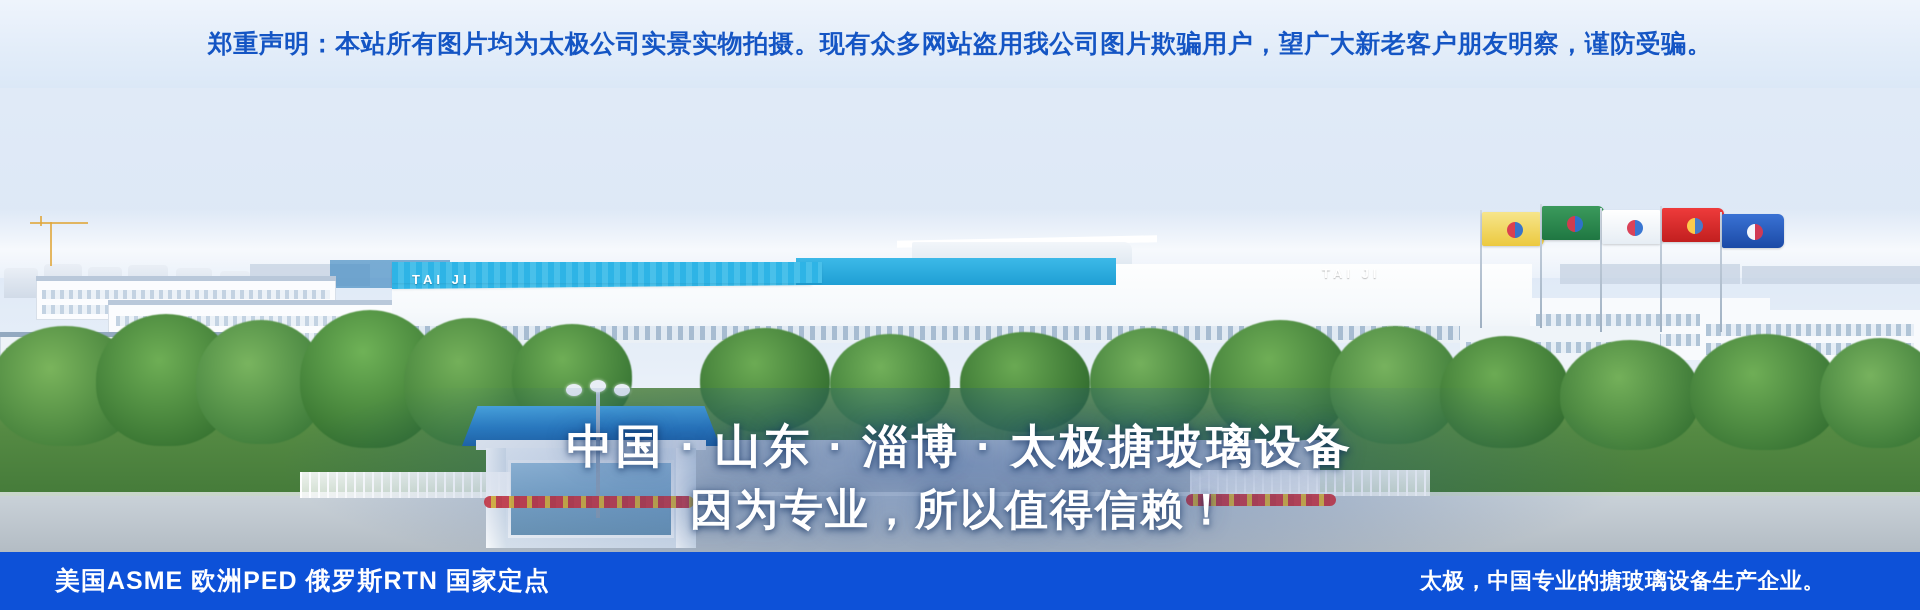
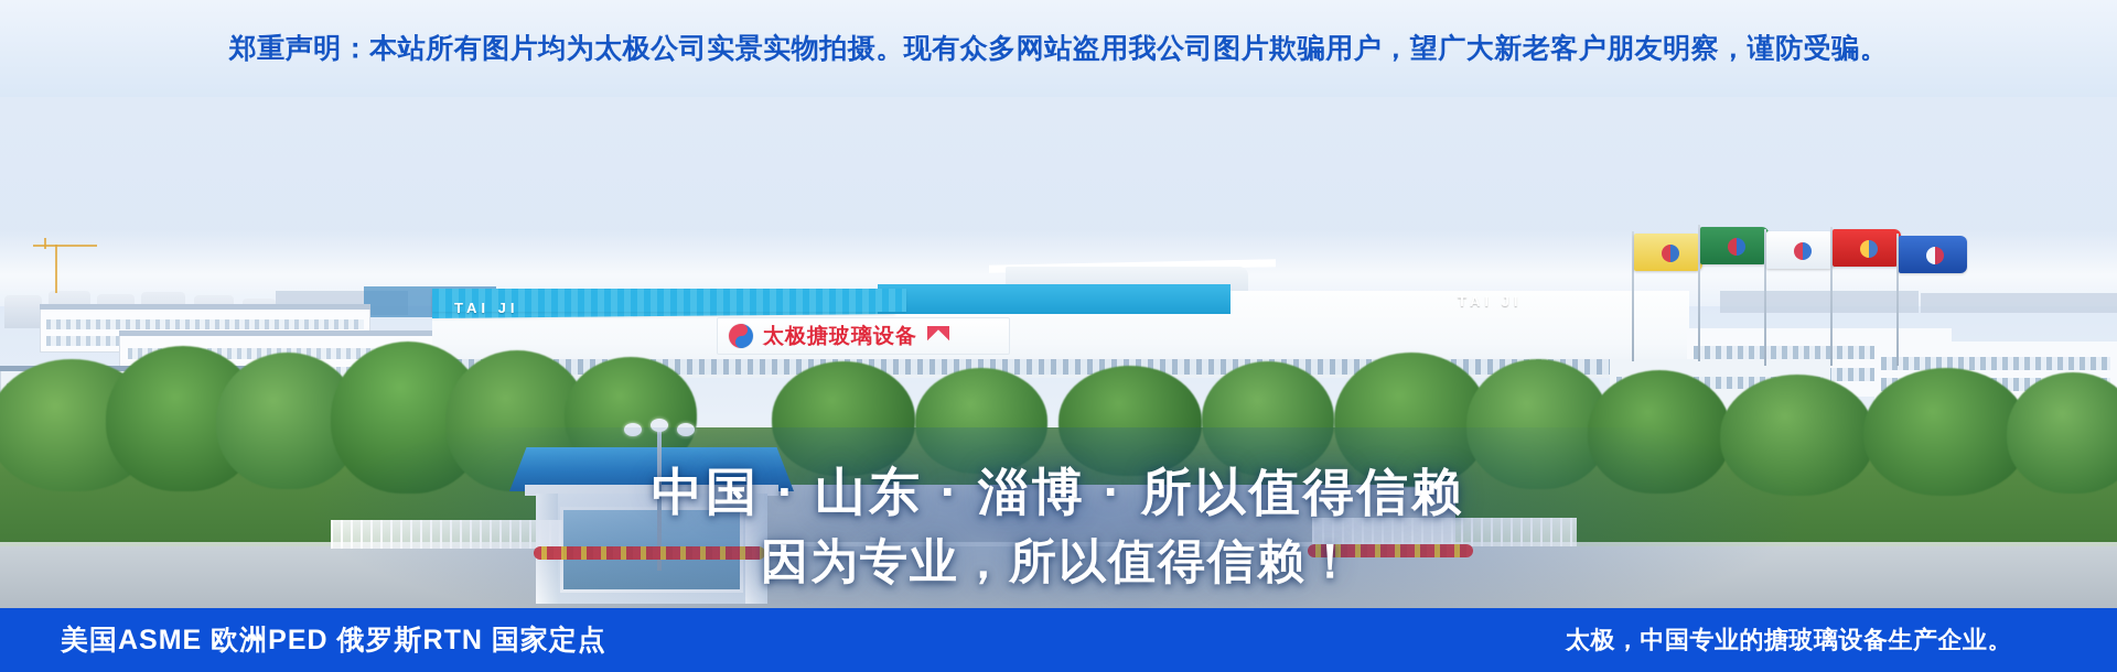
  郑重声明：本站所有图片均为太极公司实景实物拍摄。现有众多网站盗用我公司图片欺骗用户，望广大新老客户朋友明察，谨防受骗。
  TAI JI
  TAI JI
+ 太极搪玻璃设备
- 中国 · 山东 · 淄博 · 太极搪玻璃设备
+ 中国 · 山东 · 淄博 · 所以值得信赖
  因为专业，所以值得信赖！
  美国ASME 欧洲PED 俄罗斯RTN 国家定点
  太极，中国专业的搪玻璃设备生产企业。
